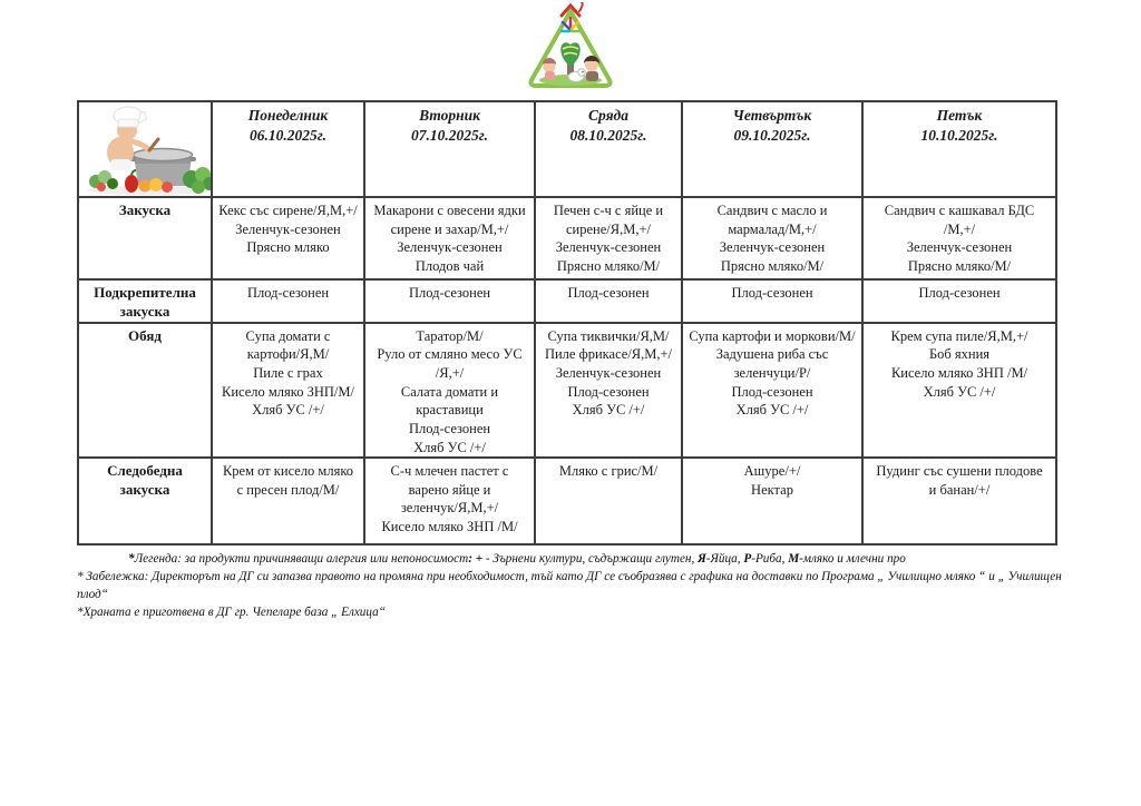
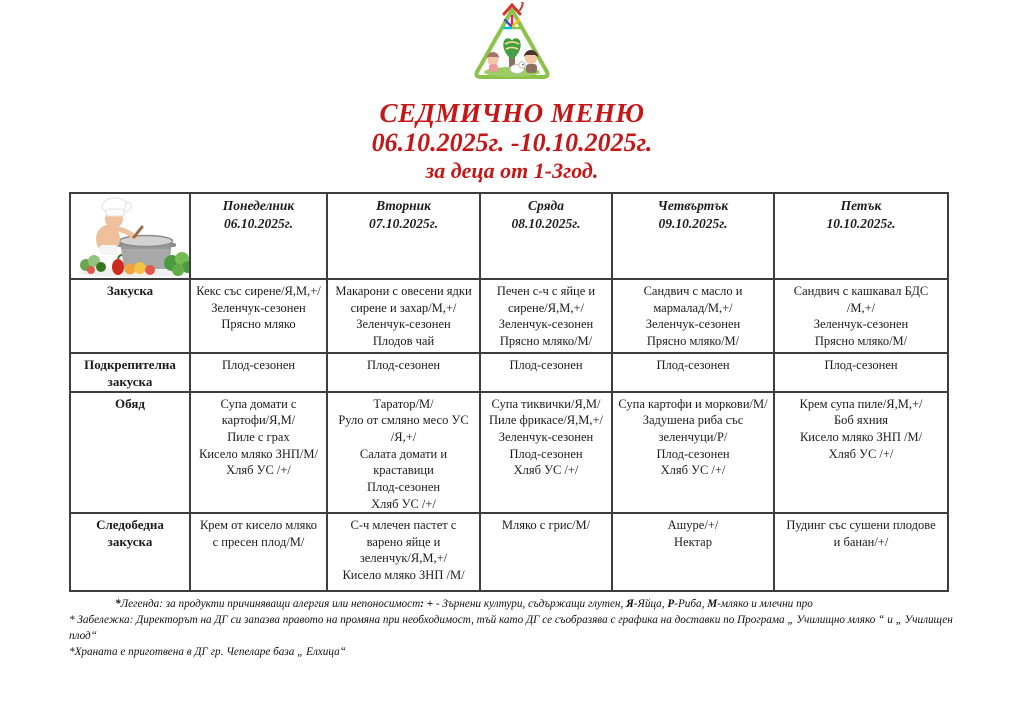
+ СЕДМИЧНО МЕНЮ
+ 06.10.2025г. -10.10.2025г.
+ за деца от 1-3год.
  	Понеделник06.10.2025г.	Вторник07.10.2025г.	Сряда08.10.2025г.	Четвъртък09.10.2025г.	Петък10.10.2025г.
  Закуска	Кекс със сирене/Я,М,+/Зеленчук-сезоненПрясно мляко	Макарони с овесени ядкисирене и захар/М,+/Зеленчук-сезоненПлодов чай	Печен с-ч с яйце исирене/Я,М,+/Зеленчук-сезоненПрясно мляко/М/	Сандвич с масло имармалад/М,+/Зеленчук-сезоненПрясно мляко/М/	Сандвич с кашкавал БДС/М,+/Зеленчук-сезоненПрясно мляко/М/
  Подкрепителна закуска	Плод-сезонен	Плод-сезонен	Плод-сезонен	Плод-сезонен	Плод-сезонен
  Обяд	Супа домати скартофи/Я,М/Пиле с грахКисело мляко ЗНП/М/Хляб УС /+/	Таратор/М/Руло от смляно месо УС/Я,+/Салата домати икраставициПлод-сезоненХляб УС /+/	Супа тиквички/Я,М/Пиле фрикасе/Я,М,+/Зеленчук-сезоненПлод-сезоненХляб УС /+/	Супа картофи и моркови/М/Задушена риба съсзеленчуци/Р/Плод-сезоненХляб УС /+/	Крем супа пиле/Я,М,+/Боб яхнияКисело мляко ЗНП /М/Хляб УС /+/
  Следобедна закуска	Крем от кисело млякос пресен плод/М/	С-ч млечен пастет сварено яйце изеленчук/Я,М,+/Кисело мляко ЗНП /М/	Мляко с грис/М/	Ашуре/+/Нектар	Пудинг със сушени плодовеи банан/+/
  *Легенда: за продукти причиняващи алергия или непоносимост: + - Зърнени култури, съдържащи глутен, Я-Яйца, Р-Риба, М-мляко и млечни про
  * Забележка: Директорът на ДГ си запазва правото на промяна при необходимост, тъй като ДГ се съобразява с графика на доставки по Програма „ Училищно мляко “ и „ Училищен плод“
  *Храната е приготвена в ДГ гр. Чепеларе база „ Елхица“
